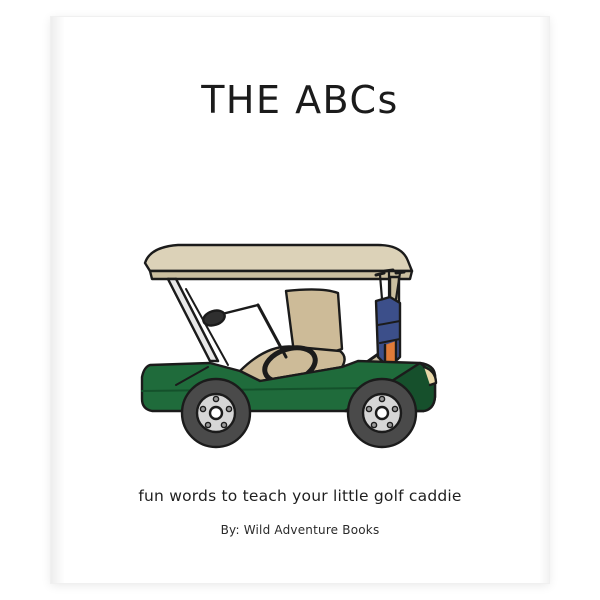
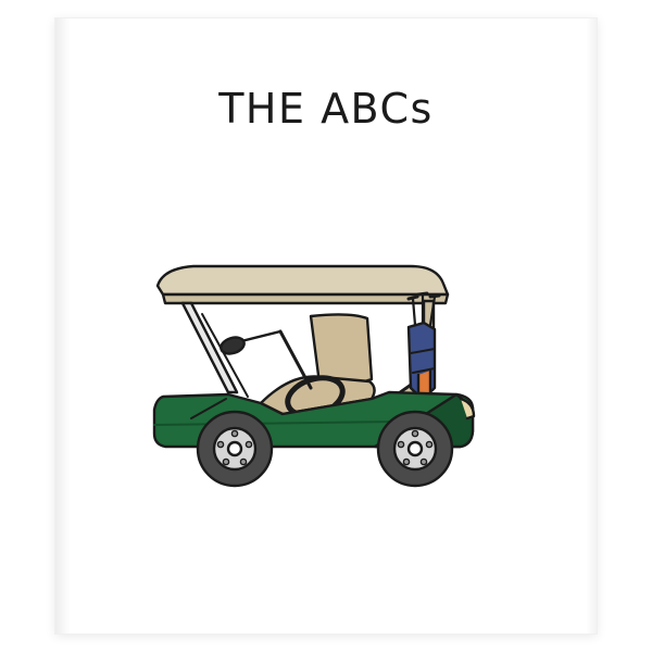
  THE ABCs
- fun words to teach your little golf caddie
- By: Wild Adventure Books
